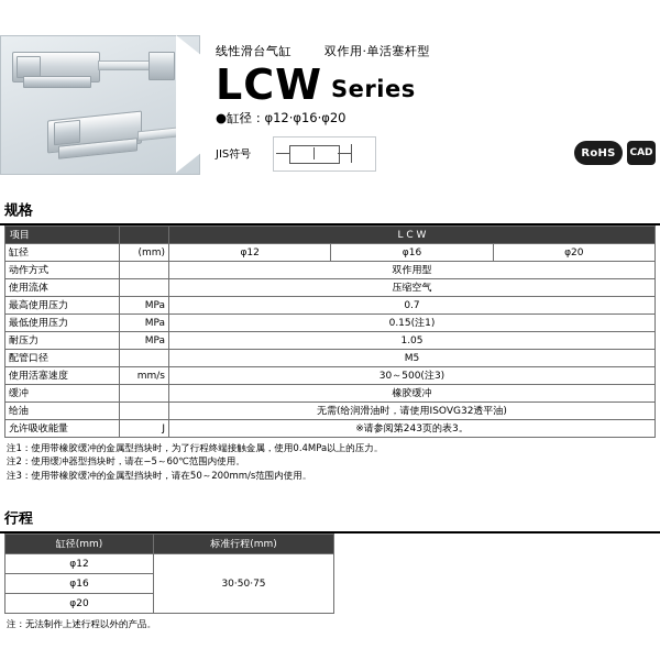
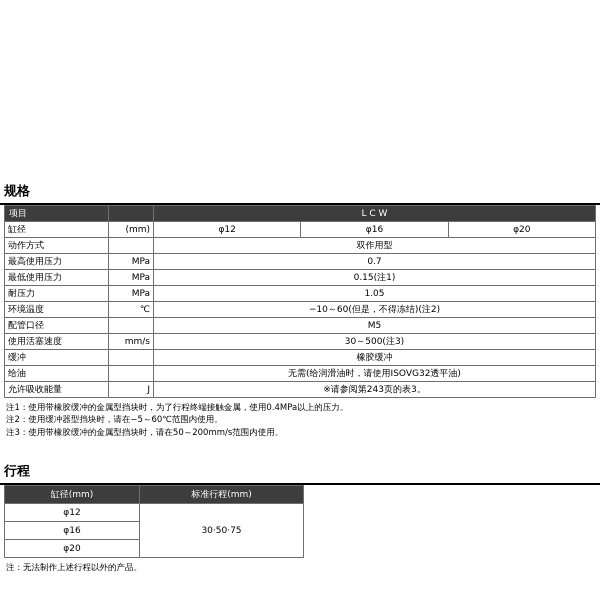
- 线性滑台气缸 双作用·单活塞杆型
- LCW Series
- ●缸径：φ12·φ16·φ20
- JIS符号
- RoHS
- CAD
  规格
  项目		L C W
  缸径	(mm)	φ12	φ16	φ20
  动作方式		双作用型
- 使用流体		压缩空气
  最高使用压力	MPa	0.7
  最低使用压力	MPa	0.15(注1)
  耐压力	MPa	1.05
+ 环境温度	℃	−10～60(但是，不得冻结)(注2)
  配管口径		M5
  使用活塞速度	mm/s	30～500(注3)
  缓冲		橡胶缓冲
  给油		无需(给润滑油时，请使用ISOVG32透平油)
  允许吸收能量	J	※请参阅第243页的表3。
  注1：使用带橡胶缓冲的金属型挡块时，为了行程终端接触金属，使用0.4MPa以上的压力。
  注2：使用缓冲器型挡块时，请在−5～60℃范围内使用。
  注3：使用带橡胶缓冲的金属型挡块时，请在50～200mm/s范围内使用。
  行程
  缸径(mm)	标准行程(mm)
  φ12	30·50·75
  φ16
  φ20
  注：无法制作上述行程以外的产品。
